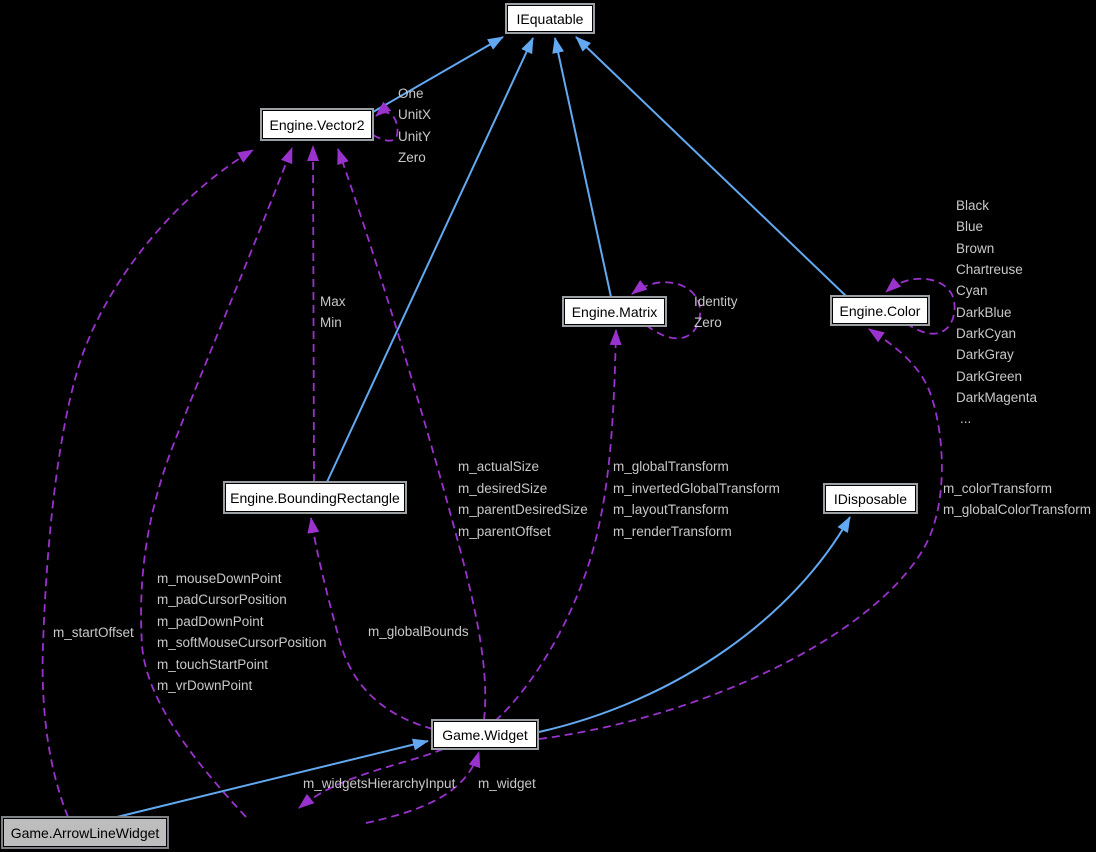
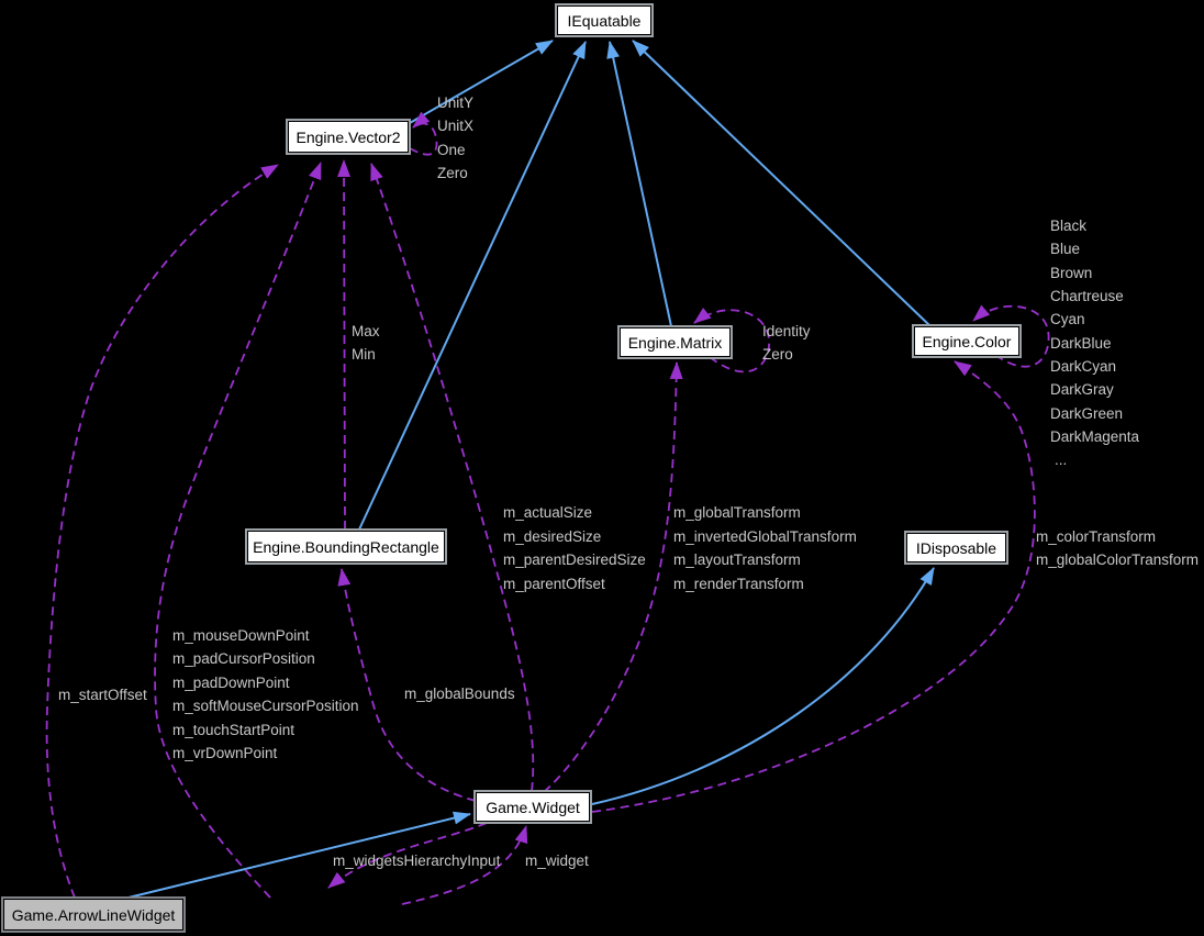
  IEquatable
  Engine.Vector2
  Engine.Matrix
  Engine.Color
  Engine.BoundingRectangle
  IDisposable
  Game.Widget
  Game.ArrowLineWidget
- One
+ UnitY
  UnitX
- UnitY
+ One
  Zero
  Max
  Min
  Identity
  Zero
  Black
  Blue
  Brown
  Chartreuse
  Cyan
  DarkBlue
  DarkCyan
  DarkGray
  DarkGreen
  DarkMagenta
  ...
  m_actualSize
  m_desiredSize
  m_parentDesiredSize
  m_parentOffset
  m_globalTransform
  m_invertedGlobalTransform
  m_layoutTransform
  m_renderTransform
  m_colorTransform
  m_globalColorTransform
  m_mouseDownPoint
  m_padCursorPosition
  m_padDownPoint
  m_softMouseCursorPosition
  m_touchStartPoint
  m_vrDownPoint
  m_startOffset
  m_globalBounds
  m_widgetsHierarchyInput
  m_widget
